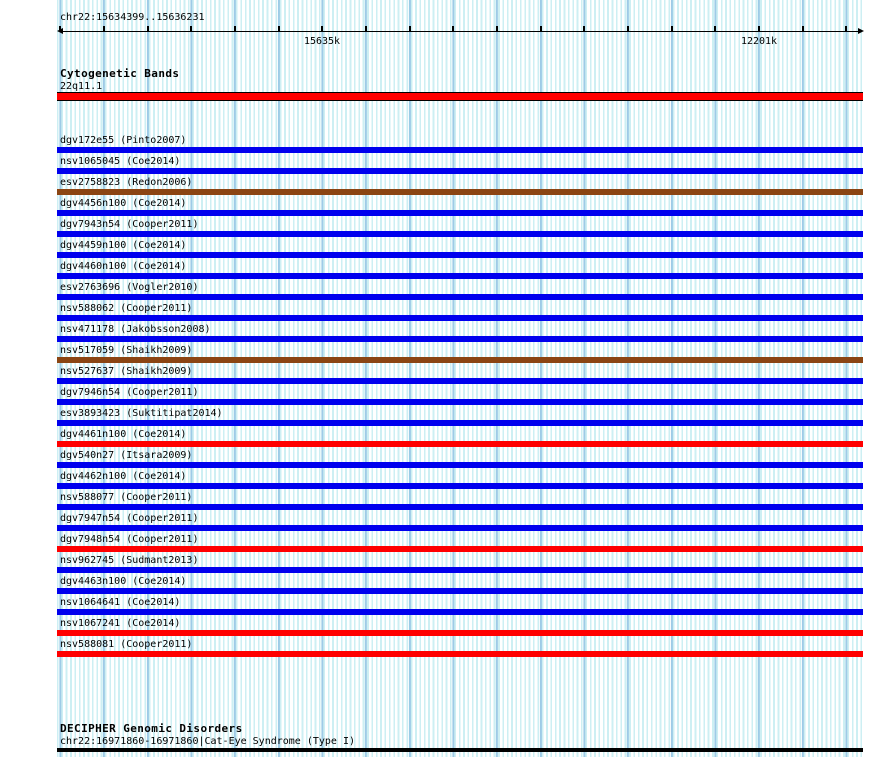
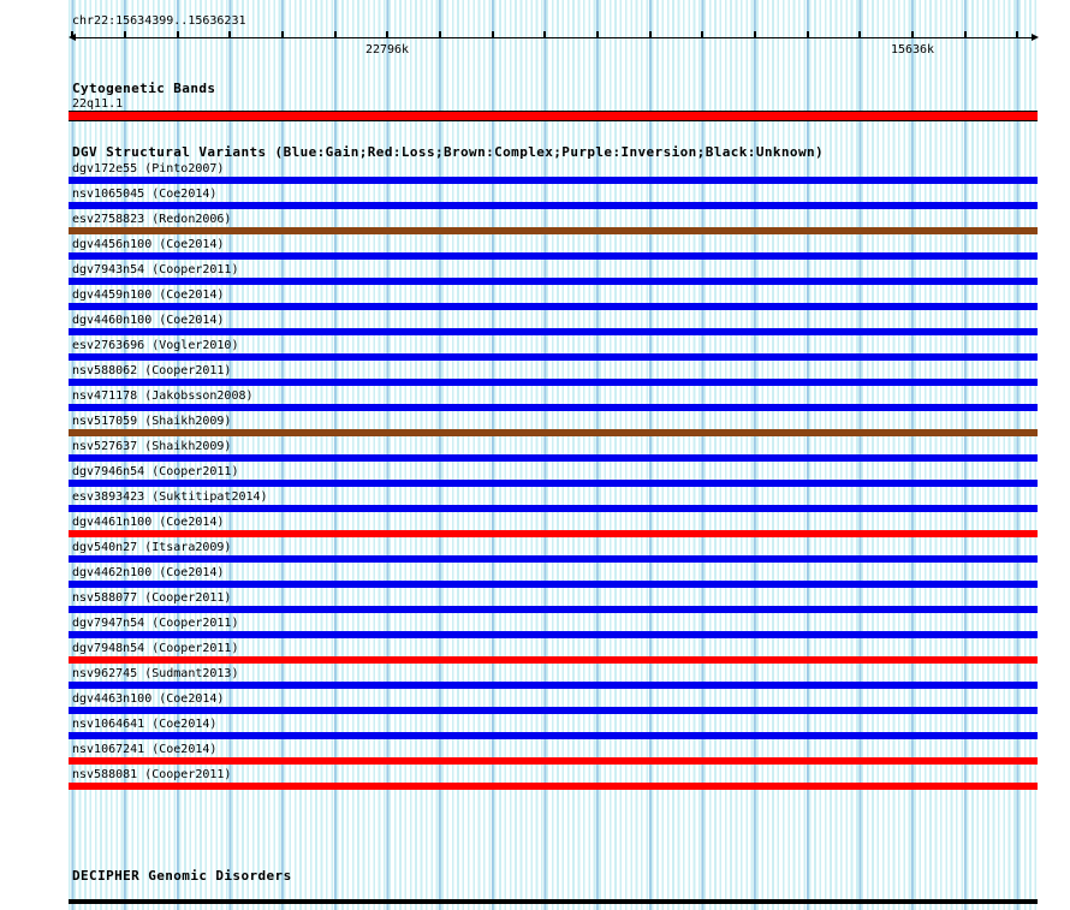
  chr22:15634399..15636231
- 15635k
+ 22796k
- 12201k
+ 15636k
  Cytogenetic Bands
  22q11.1
+ DGV Structural Variants (Blue:Gain;Red:Loss;Brown:Complex;Purple:Inversion;Black:Unknown)
  dgv172e55 (Pinto2007)
  nsv1065045 (Coe2014)
  esv2758823 (Redon2006)
  dgv4456n100 (Coe2014)
  dgv7943n54 (Cooper2011)
  dgv4459n100 (Coe2014)
  dgv4460n100 (Coe2014)
  esv2763696 (Vogler2010)
  nsv588062 (Cooper2011)
  nsv471178 (Jakobsson2008)
  nsv517059 (Shaikh2009)
  nsv527637 (Shaikh2009)
  dgv7946n54 (Cooper2011)
  esv3893423 (Suktitipat2014)
  dgv4461n100 (Coe2014)
  dgv540n27 (Itsara2009)
  dgv4462n100 (Coe2014)
  nsv588077 (Cooper2011)
  dgv7947n54 (Cooper2011)
  dgv7948n54 (Cooper2011)
  nsv962745 (Sudmant2013)
  dgv4463n100 (Coe2014)
  nsv1064641 (Coe2014)
  nsv1067241 (Coe2014)
  nsv588081 (Cooper2011)
  DECIPHER Genomic Disorders
- chr22:16971860-16971860|Cat-Eye Syndrome (Type I)
